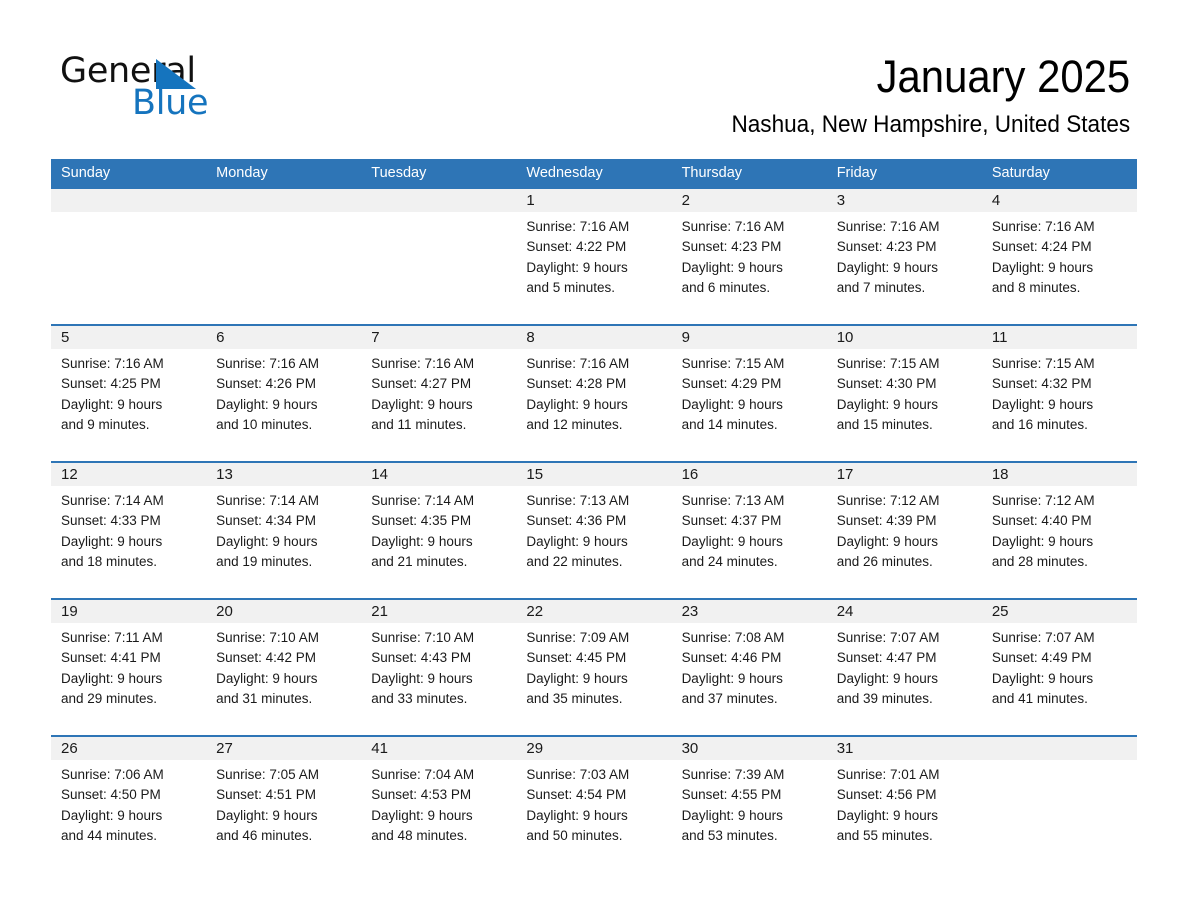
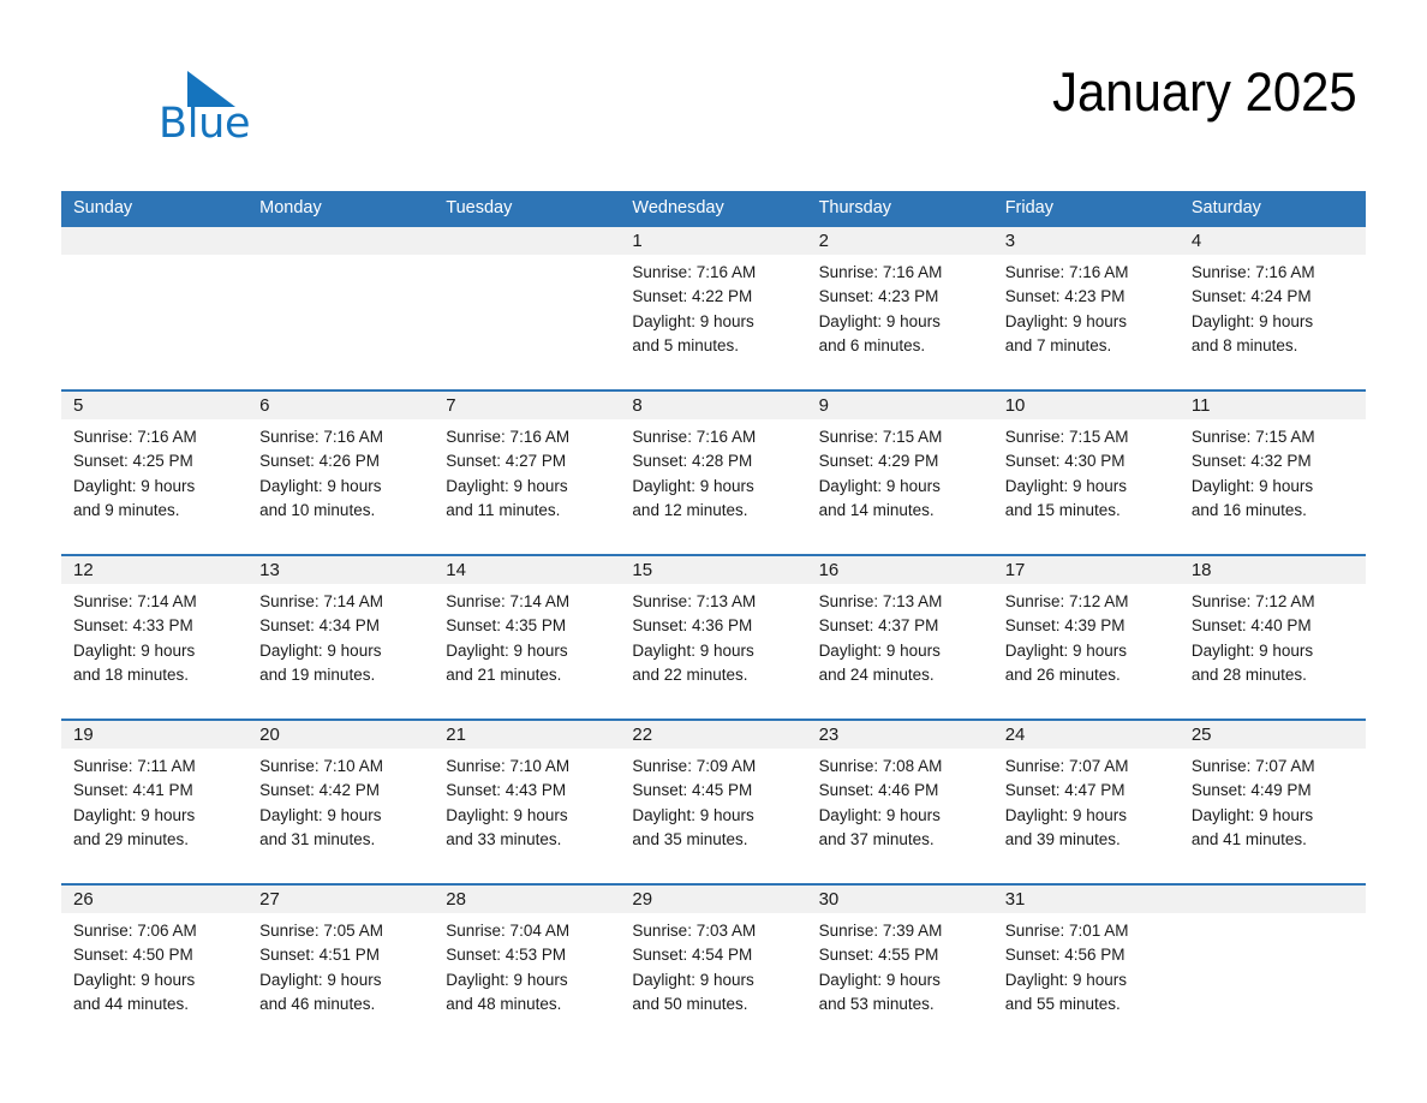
- General
  Blue
  January 2025
- Nashua, New Hampshire, United States
  Sunday
  Monday
  Tuesday
  Wednesday
  Thursday
  Friday
  Saturday
  1
  Sunrise: 7:16 AM
  Sunset: 4:22 PM
  Daylight: 9 hours
  and 5 minutes.
  2
  Sunrise: 7:16 AM
  Sunset: 4:23 PM
  Daylight: 9 hours
  and 6 minutes.
  3
  Sunrise: 7:16 AM
  Sunset: 4:23 PM
  Daylight: 9 hours
  and 7 minutes.
  4
  Sunrise: 7:16 AM
  Sunset: 4:24 PM
  Daylight: 9 hours
  and 8 minutes.
  5
  Sunrise: 7:16 AM
  Sunset: 4:25 PM
  Daylight: 9 hours
  and 9 minutes.
  6
  Sunrise: 7:16 AM
  Sunset: 4:26 PM
  Daylight: 9 hours
  and 10 minutes.
  7
  Sunrise: 7:16 AM
  Sunset: 4:27 PM
  Daylight: 9 hours
  and 11 minutes.
  8
  Sunrise: 7:16 AM
  Sunset: 4:28 PM
  Daylight: 9 hours
  and 12 minutes.
  9
  Sunrise: 7:15 AM
  Sunset: 4:29 PM
  Daylight: 9 hours
  and 14 minutes.
  10
  Sunrise: 7:15 AM
  Sunset: 4:30 PM
  Daylight: 9 hours
  and 15 minutes.
  11
  Sunrise: 7:15 AM
  Sunset: 4:32 PM
  Daylight: 9 hours
  and 16 minutes.
  12
  Sunrise: 7:14 AM
  Sunset: 4:33 PM
  Daylight: 9 hours
  and 18 minutes.
  13
  Sunrise: 7:14 AM
  Sunset: 4:34 PM
  Daylight: 9 hours
  and 19 minutes.
  14
  Sunrise: 7:14 AM
  Sunset: 4:35 PM
  Daylight: 9 hours
  and 21 minutes.
  15
  Sunrise: 7:13 AM
  Sunset: 4:36 PM
  Daylight: 9 hours
  and 22 minutes.
  16
  Sunrise: 7:13 AM
  Sunset: 4:37 PM
  Daylight: 9 hours
  and 24 minutes.
  17
  Sunrise: 7:12 AM
  Sunset: 4:39 PM
  Daylight: 9 hours
  and 26 minutes.
  18
  Sunrise: 7:12 AM
  Sunset: 4:40 PM
  Daylight: 9 hours
  and 28 minutes.
  19
  Sunrise: 7:11 AM
  Sunset: 4:41 PM
  Daylight: 9 hours
  and 29 minutes.
  20
  Sunrise: 7:10 AM
  Sunset: 4:42 PM
  Daylight: 9 hours
  and 31 minutes.
  21
  Sunrise: 7:10 AM
  Sunset: 4:43 PM
  Daylight: 9 hours
  and 33 minutes.
  22
  Sunrise: 7:09 AM
  Sunset: 4:45 PM
  Daylight: 9 hours
  and 35 minutes.
  23
  Sunrise: 7:08 AM
  Sunset: 4:46 PM
  Daylight: 9 hours
  and 37 minutes.
  24
  Sunrise: 7:07 AM
  Sunset: 4:47 PM
  Daylight: 9 hours
  and 39 minutes.
  25
  Sunrise: 7:07 AM
  Sunset: 4:49 PM
  Daylight: 9 hours
  and 41 minutes.
  26
  Sunrise: 7:06 AM
  Sunset: 4:50 PM
  Daylight: 9 hours
  and 44 minutes.
  27
  Sunrise: 7:05 AM
  Sunset: 4:51 PM
  Daylight: 9 hours
  and 46 minutes.
- 41
+ 28
  Sunrise: 7:04 AM
  Sunset: 4:53 PM
  Daylight: 9 hours
  and 48 minutes.
  29
  Sunrise: 7:03 AM
  Sunset: 4:54 PM
  Daylight: 9 hours
  and 50 minutes.
  30
  Sunrise: 7:39 AM
  Sunset: 4:55 PM
  Daylight: 9 hours
  and 53 minutes.
  31
  Sunrise: 7:01 AM
  Sunset: 4:56 PM
  Daylight: 9 hours
  and 55 minutes.
